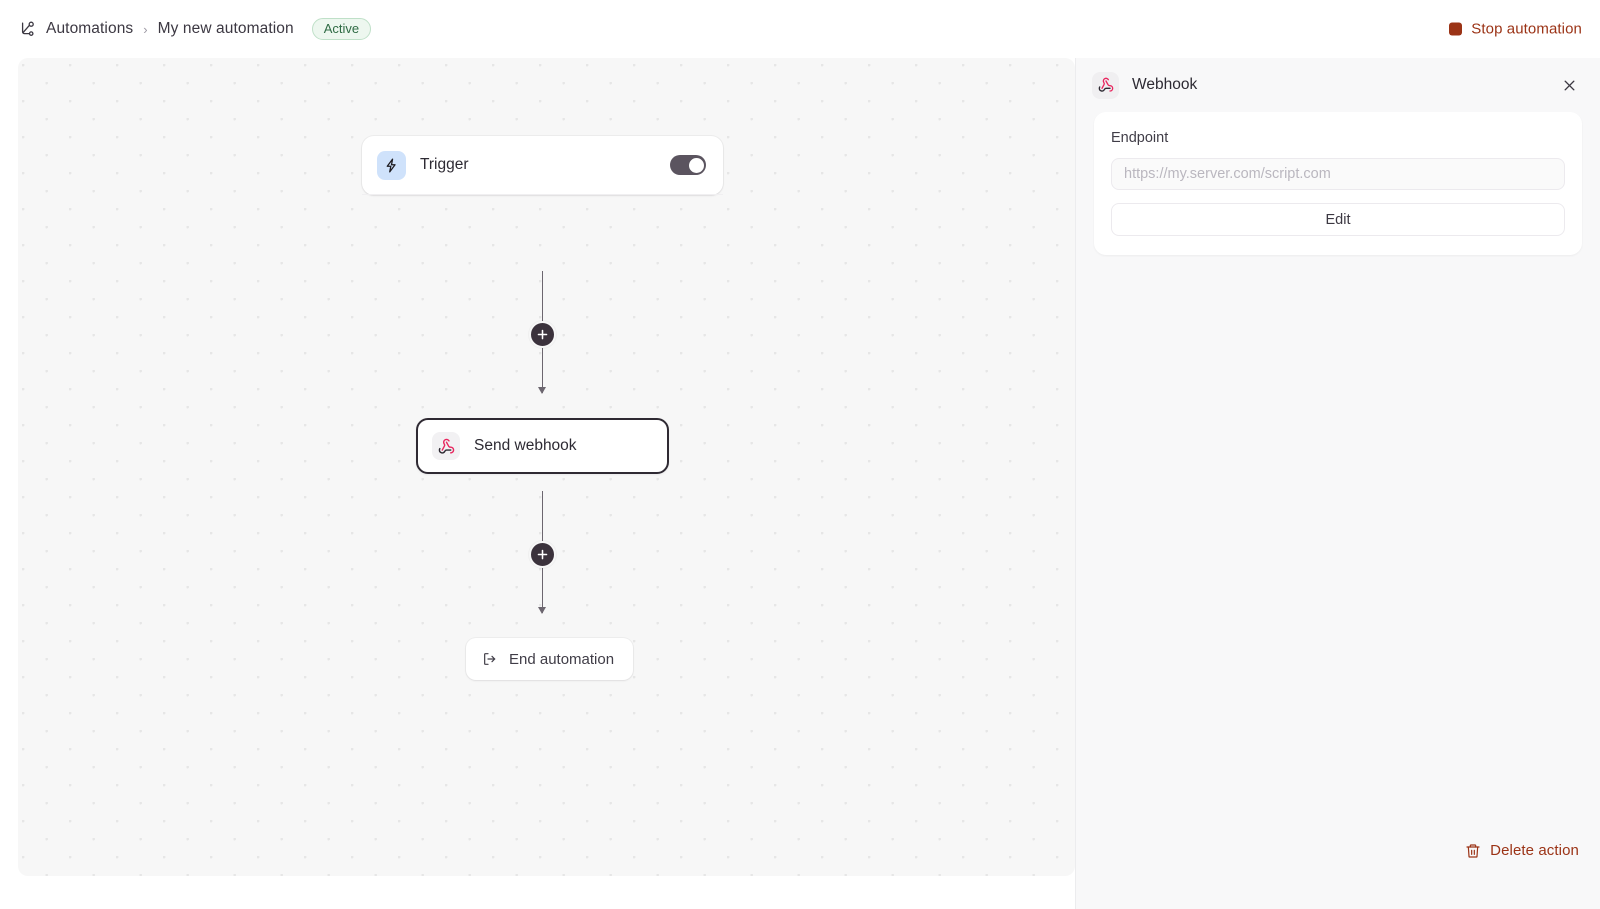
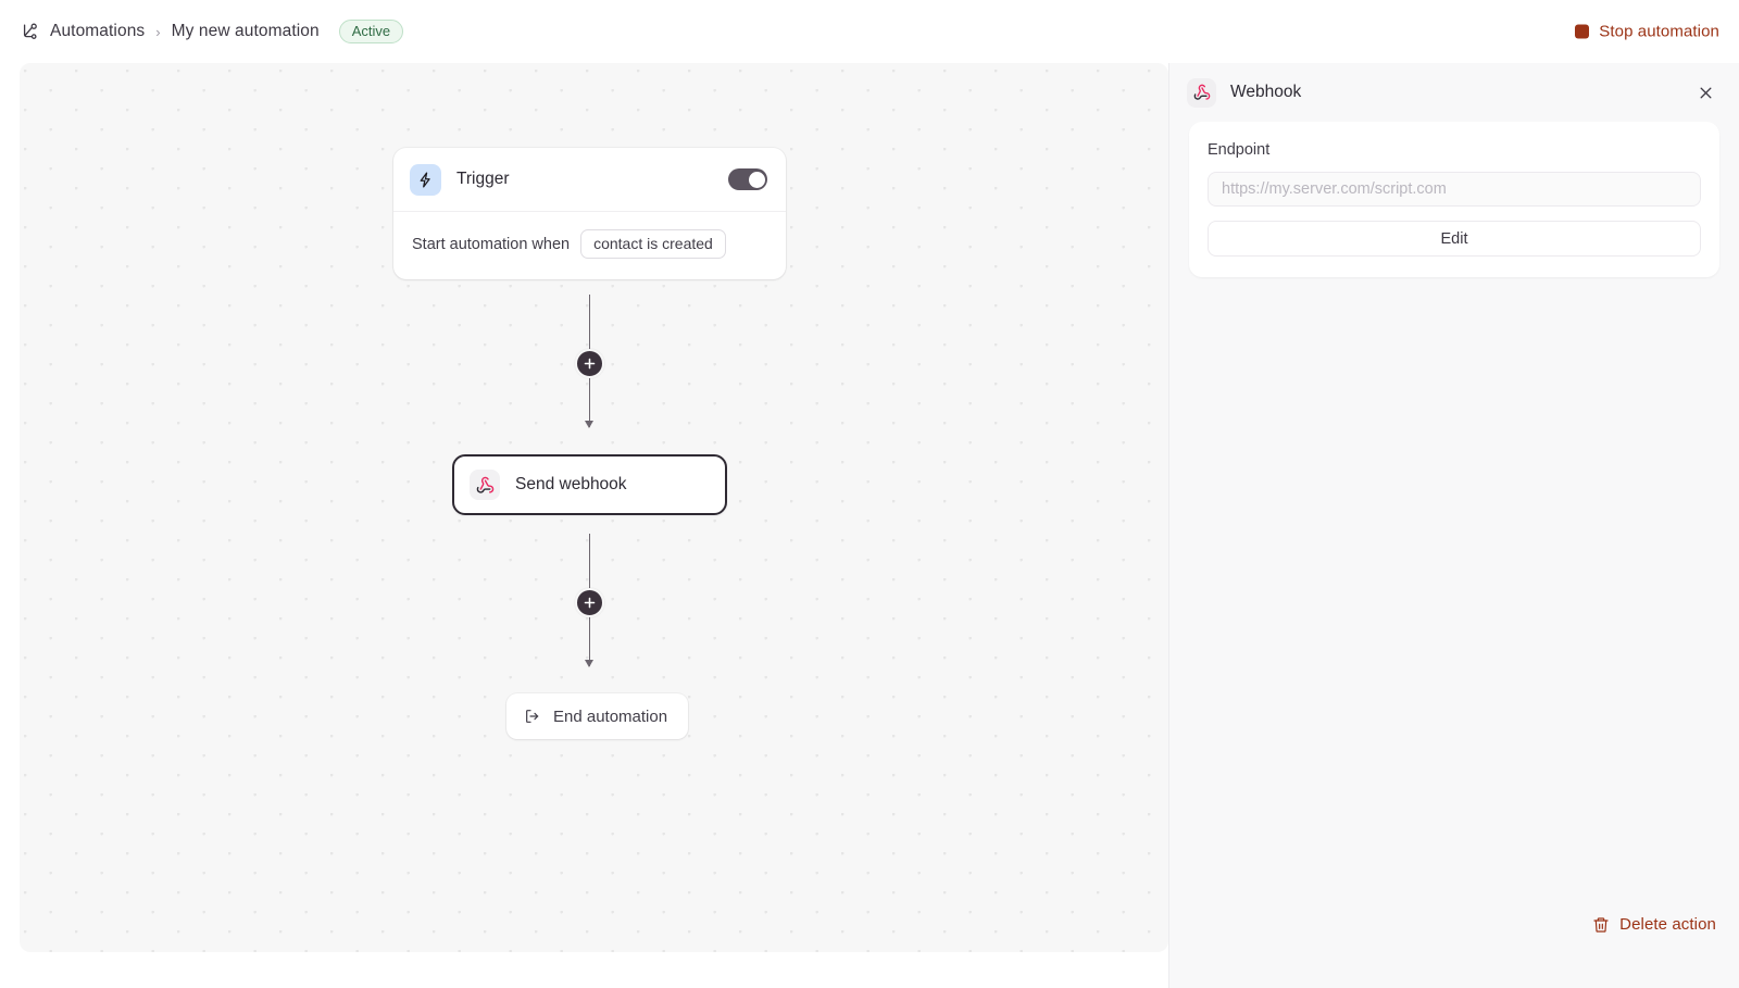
  Automations
  ›
  My new automation
  Active
  Stop automation
  Trigger
+ Start automation when
+ contact is created
  Send webhook
  End automation
  Webhook
  Endpoint
  https://my.server.com/script.com Edit
  Delete action
